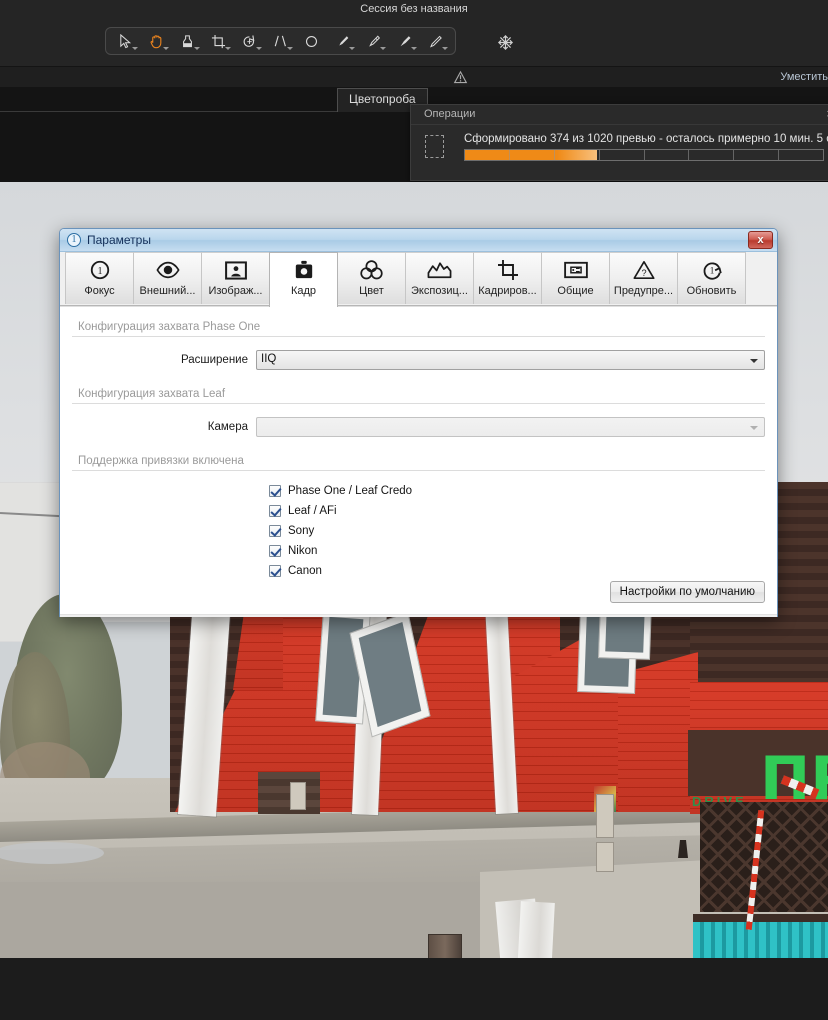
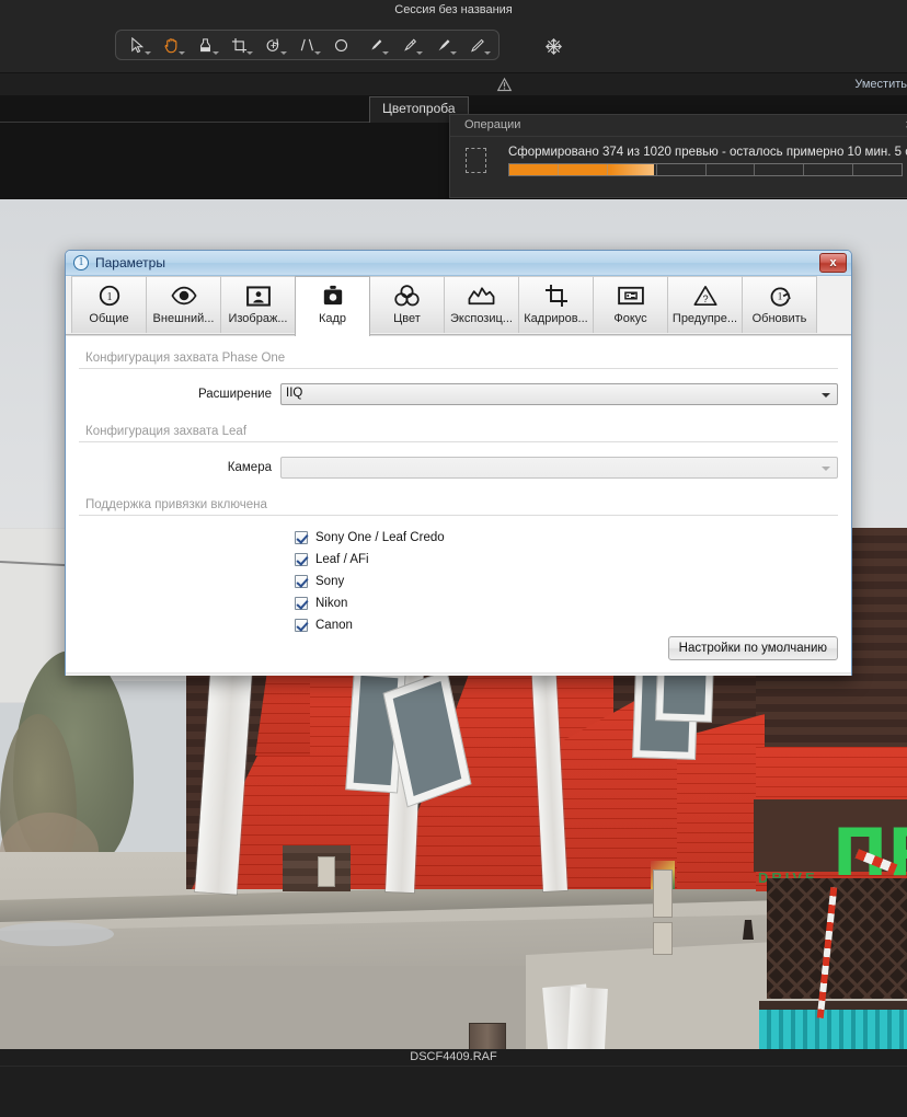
  Сессия без названия
  Уместить
  Цветопроба
  Операции
  Сформировано 374 из 1020 превью - осталось примерно 10 мин. 5
+ DSCF4409.RAF
  1
  Параметры
  x
  1
- Фокус
+ Общие
  Внешний...
  Изображ...
  Кадр
  Цвет
  Экспозиц...
  Кадриров...
- Общие
+ Фокус
  ?
  Предупре...
  1
  Обновить
  Конфигурация захвата Phase One
  Расширение
  IIQ
  Конфигурация захвата Leaf
  Камера
  Поддержка привязки включена
- Phase One / Leaf Credo
+ Sony One / Leaf Credo
  Leaf / AFi
  Sony
  Nikon
  Canon
  Настройки по умолчанию
